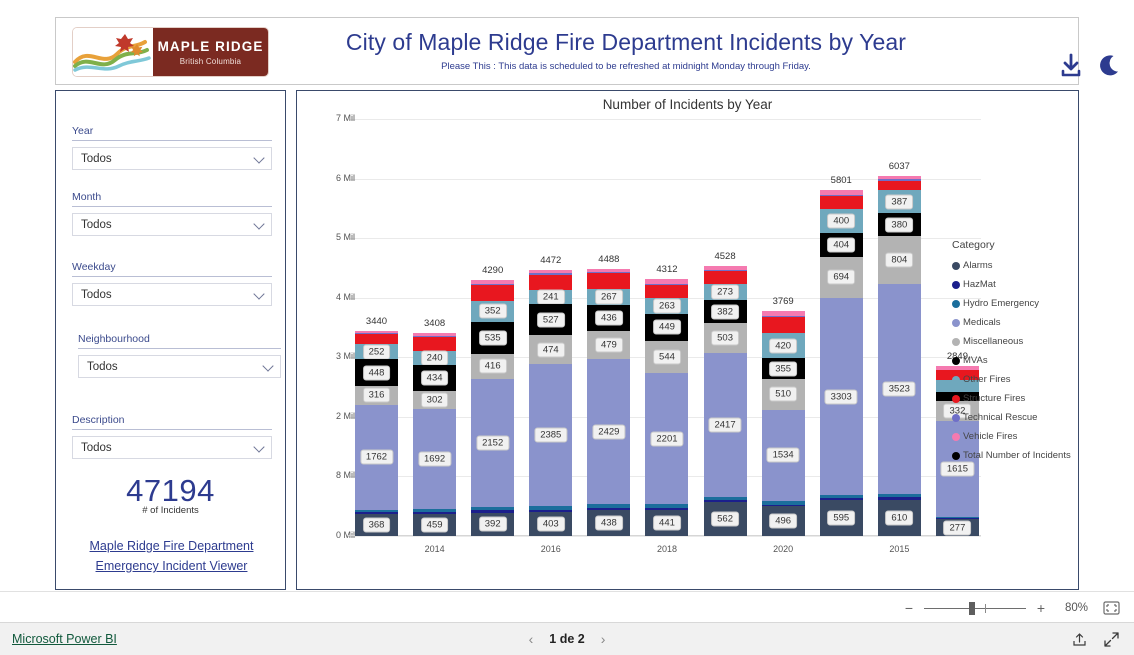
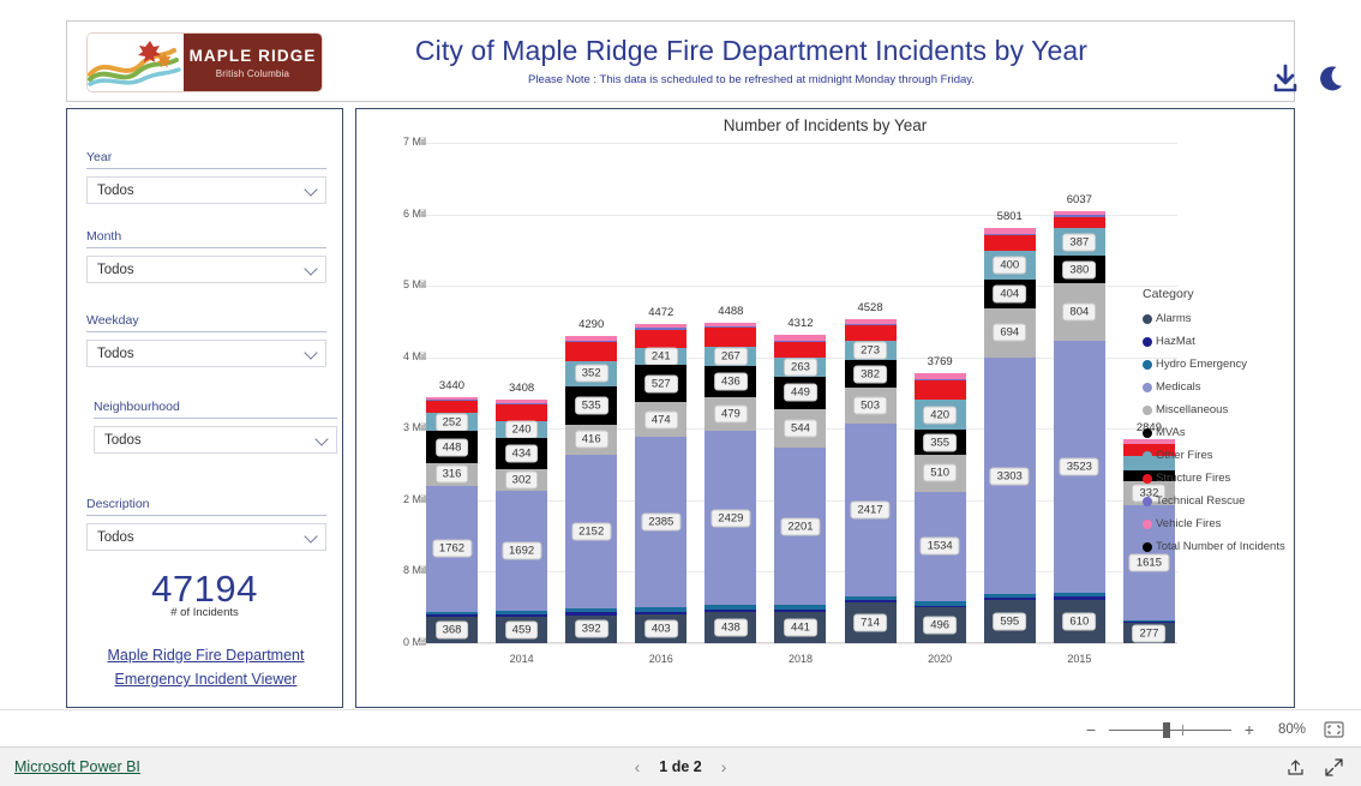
  MAPLE RIDGE
  British Columbia
  City of Maple Ridge Fire Department Incidents by Year
- Please This : This data is scheduled to be refreshed at midnight Monday through Friday.
+ Please Note : This data is scheduled to be refreshed at midnight Monday through Friday.
  Year
  Todos
  Month
  Todos
  Weekday
  Todos
  Neighbourhood
  Todos
  Description
  Todos
  47194
  # of Incidents
  Maple Ridge Fire Department
  Emergency Incident Viewer
  Number of Incidents by Year
  8 Mil
  2 Mil
  3 Mil
  4 Mil
  5 Mil
  6 Mil
  7 Mil
  3440
  252
  448
  316
  1762
  368
  3408
  240
  434
  302
  1692
  459
  4290
  352
  535
  416
  2152
  392
  4472
  241
  527
  474
  2385
  403
  4488
  267
  436
  479
  2429
  438
  4312
  263
  449
  544
  2201
  441
  4528
  273
  382
  503
  2417
- 562
+ 714
  3769
  420
  355
  510
  1534
  496
  5801
  400
  404
  694
  3303
  595
  6037
  387
  380
  804
  3523
  610
  249
  332
  1615
  277
  2014
  2016
  2018
  2020
  2015
  Category
  Alarms
  HazMat
  Hydro Emergency
  Medicals
  Miscellaneous
  MVAs
  Other Fires
  Structure Fires
  Technical Rescue
  Vehicle Fires
  Total Number of Incidents
  −
  +
  80%
  Microsoft Power BI
  ‹
  1 de 2
  ›
